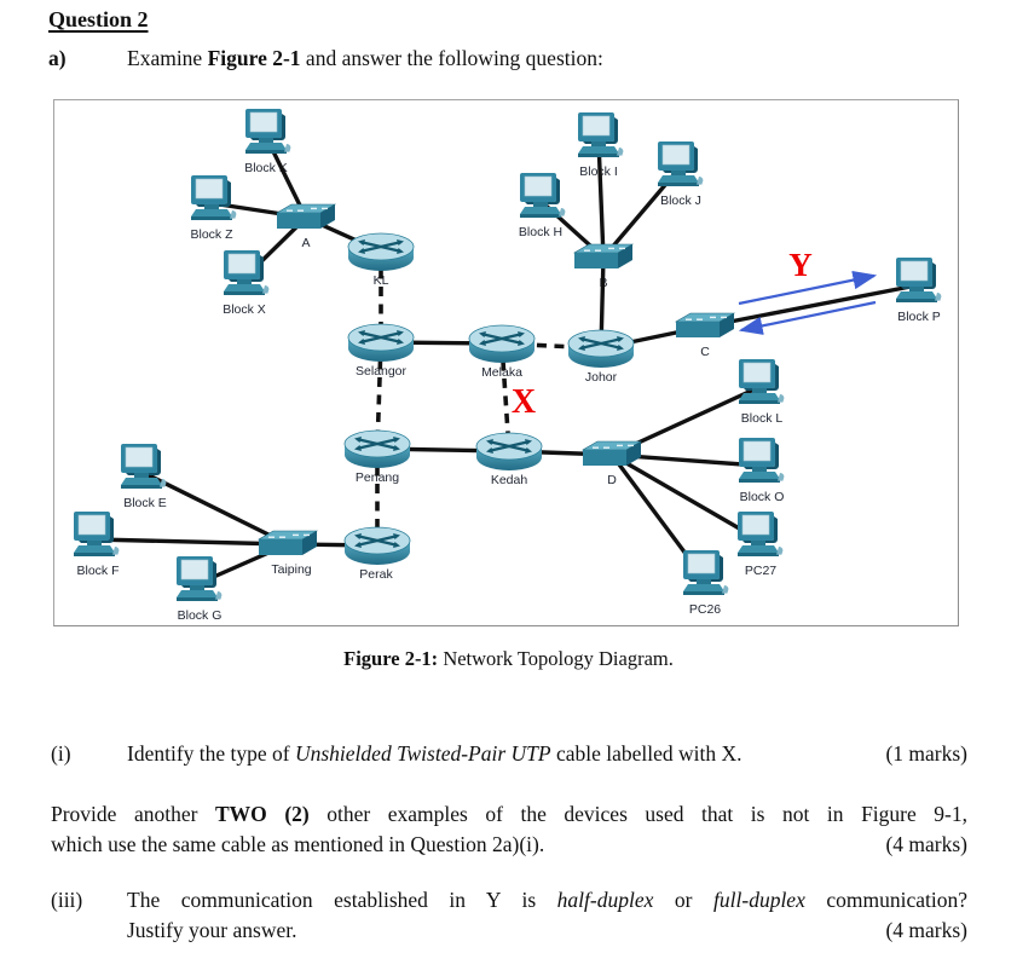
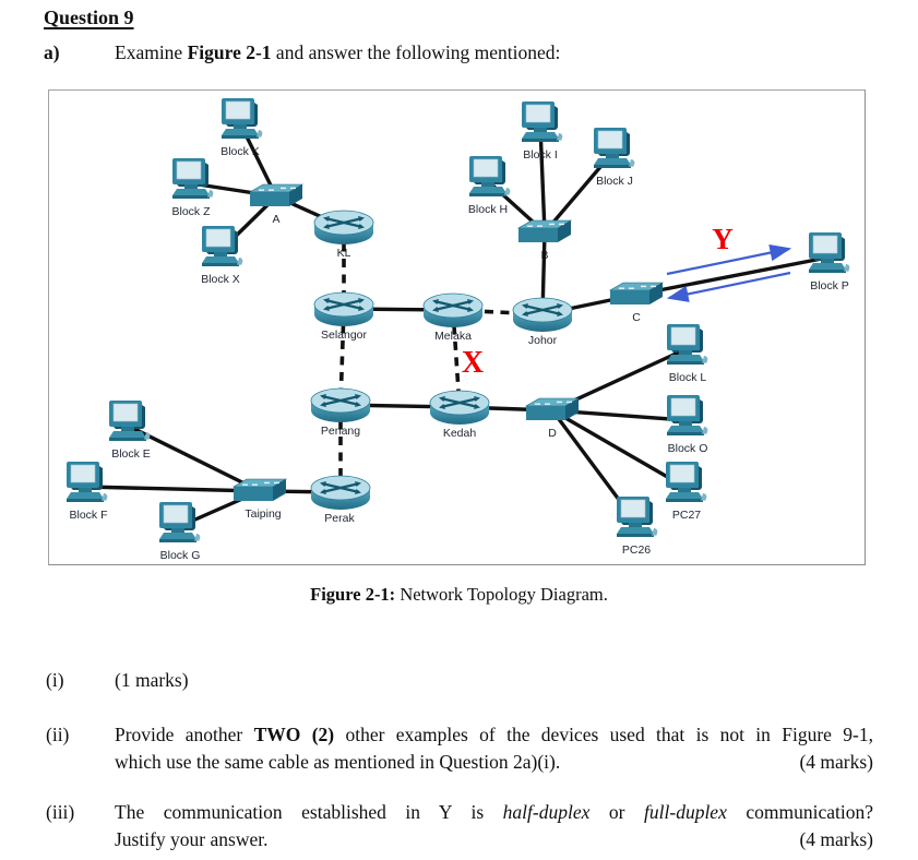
- Question 2
+ Question 9
  a)
- Examine Figure 2-1 and answer the following question:
+ Examine Figure 2-1 and answer the following mentioned:
  Block
  Block Z
  Block X
  A
  KL
  Blok I
  Block J
  Block H
  Selangor
  Melaka
  Johor
  C
  Block P
  Penang
  Kedah
  D
  Block L
  Block O
  PC27
  PC26
  Block E
  Block F
  Block G
  Taiping
  Perak
  X
  Y
  Figure 2-1: Network Topology Diagram.
  (i)
- Identify the type of Unshielded Twisted-Pair UTP cable labelled with X.
  (1 marks)
+ (ii)
  Provide another TWO (2) other examples of the devices used that is not in Figure 9-1,
  which use the same cable as mentioned in Question 2a)(i).
  (4 marks)
  (iii)
  The communication established in Y is half-duplex or full-duplex communication?
  Justify your answer.
  (4 marks)
